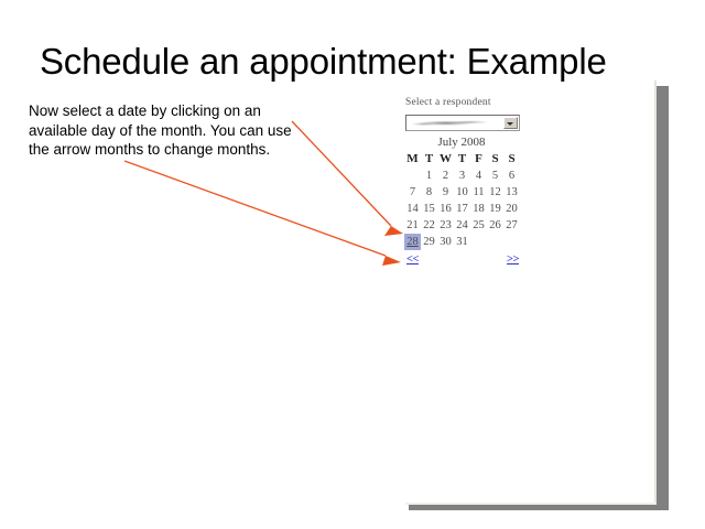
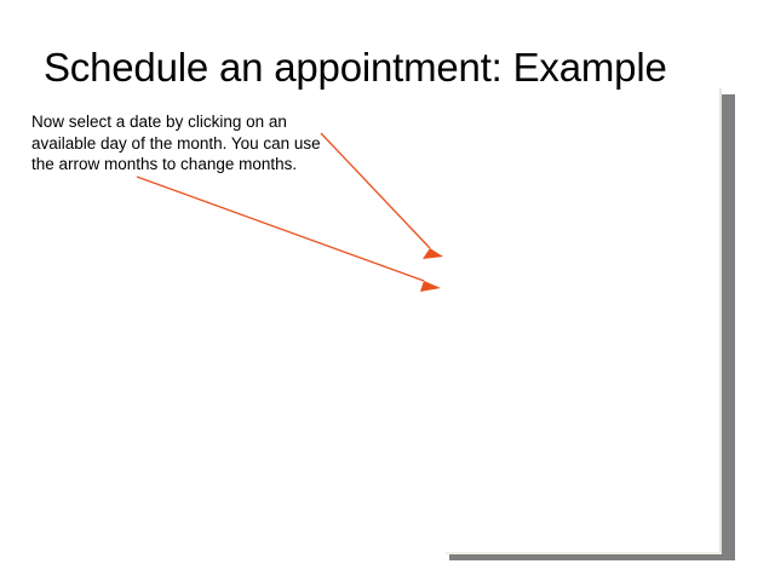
  Schedule an appointment: Example
  Now select a date by clicking on an available day of the month. You can use the arrow months to change months.
- Select a respondent
- July 2008
- M	T	W	T	F	S	S
- 	1	2	3	4	5	6
- 7	8	9	10	11	12	13
- 14	15	16	17	18	19	20
- 21	22	23	24	25	26	27
- 28	29	30	31
- <<
- >>
